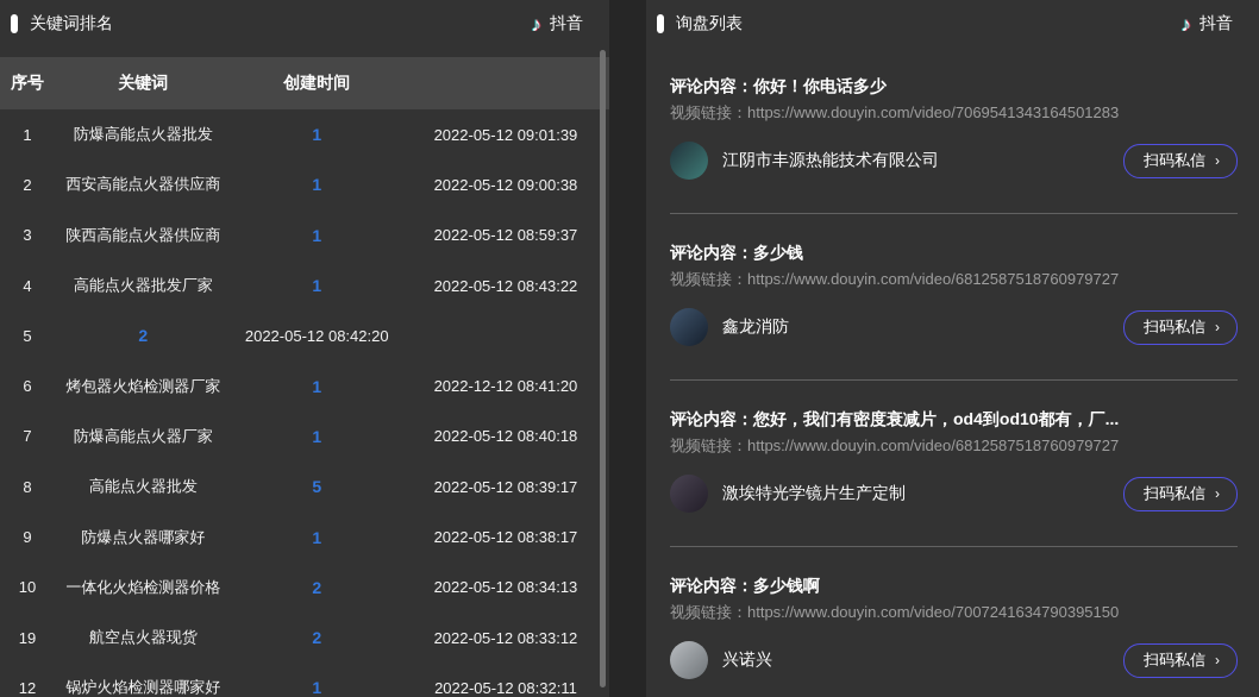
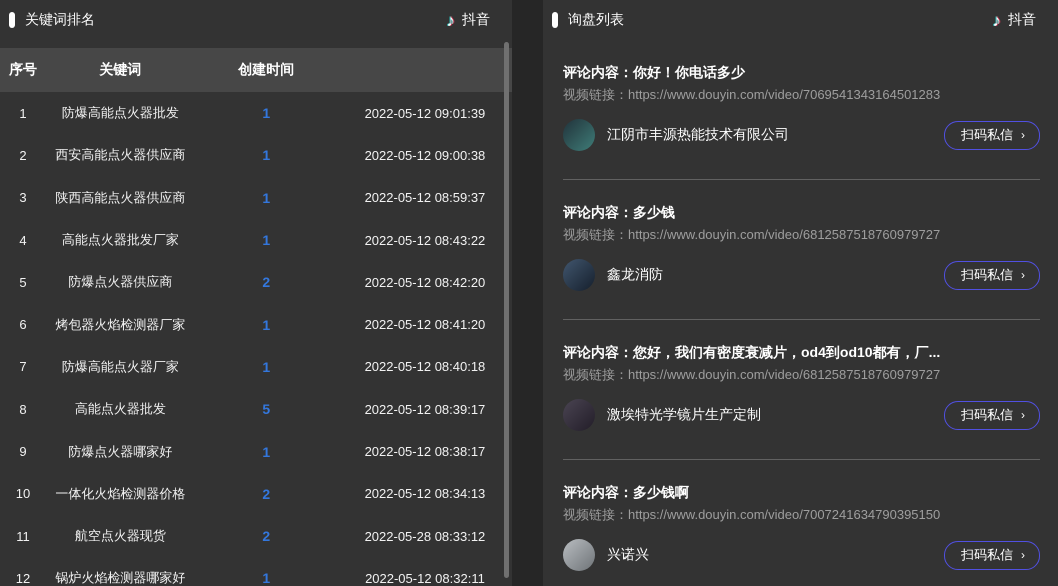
  关键词排名
  ♪
  抖音
  序号
  关键词
  创建时间
  1
  防爆高能点火器批发
  1
  2022-05-12 09:01:39
  2
  西安高能点火器供应商
  1
  2022-05-12 09:00:38
  3
  陕西高能点火器供应商
  1
  2022-05-12 08:59:37
  4
  高能点火器批发厂家
  1
  2022-05-12 08:43:22
  5
+ 防爆点火器供应商
  2
  2022-05-12 08:42:20
  6
  烤包器火焰检测器厂家
  1
- 2022-12-12 08:41:20
+ 2022-05-12 08:41:20
  7
  防爆高能点火器厂家
  1
  2022-05-12 08:40:18
  8
  高能点火器批发
  5
  2022-05-12 08:39:17
  9
  防爆点火器哪家好
  1
  2022-05-12 08:38:17
  10
  一体化火焰检测器价格
  2
  2022-05-12 08:34:13
- 19
+ 11
  航空点火器现货
  2
- 2022-05-12 08:33:12
+ 2022-05-28 08:33:12
  12
  锅炉火焰检测器哪家好
  1
  2022-05-12 08:32:11
  询盘列表
  ♪
  抖音
  评论内容：你好！你电话多少
  视频链接：https://www.douyin.com/video/7069541343164501283
  江阴市丰源热能技术有限公司
  扫码私信
  ›
  评论内容：多少钱
  视频链接：https://www.douyin.com/video/6812587518760979727
  鑫龙消防
  扫码私信
  ›
  评论内容：您好，我们有密度衰减片，od4到od10都有，厂...
  视频链接：https://www.douyin.com/video/6812587518760979727
  激埃特光学镜片生产定制
  扫码私信
  ›
  评论内容：多少钱啊
  视频链接：https://www.douyin.com/video/7007241634790395150
  兴诺兴
  扫码私信
  ›
